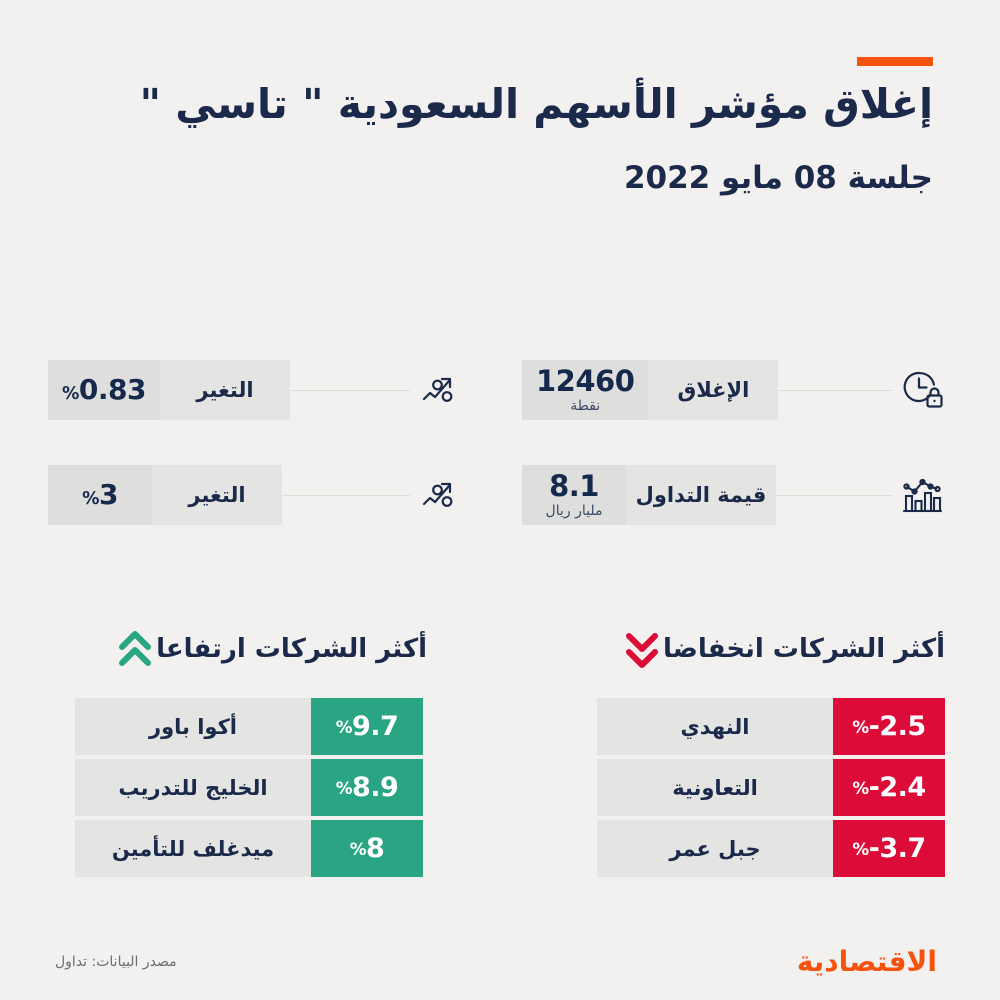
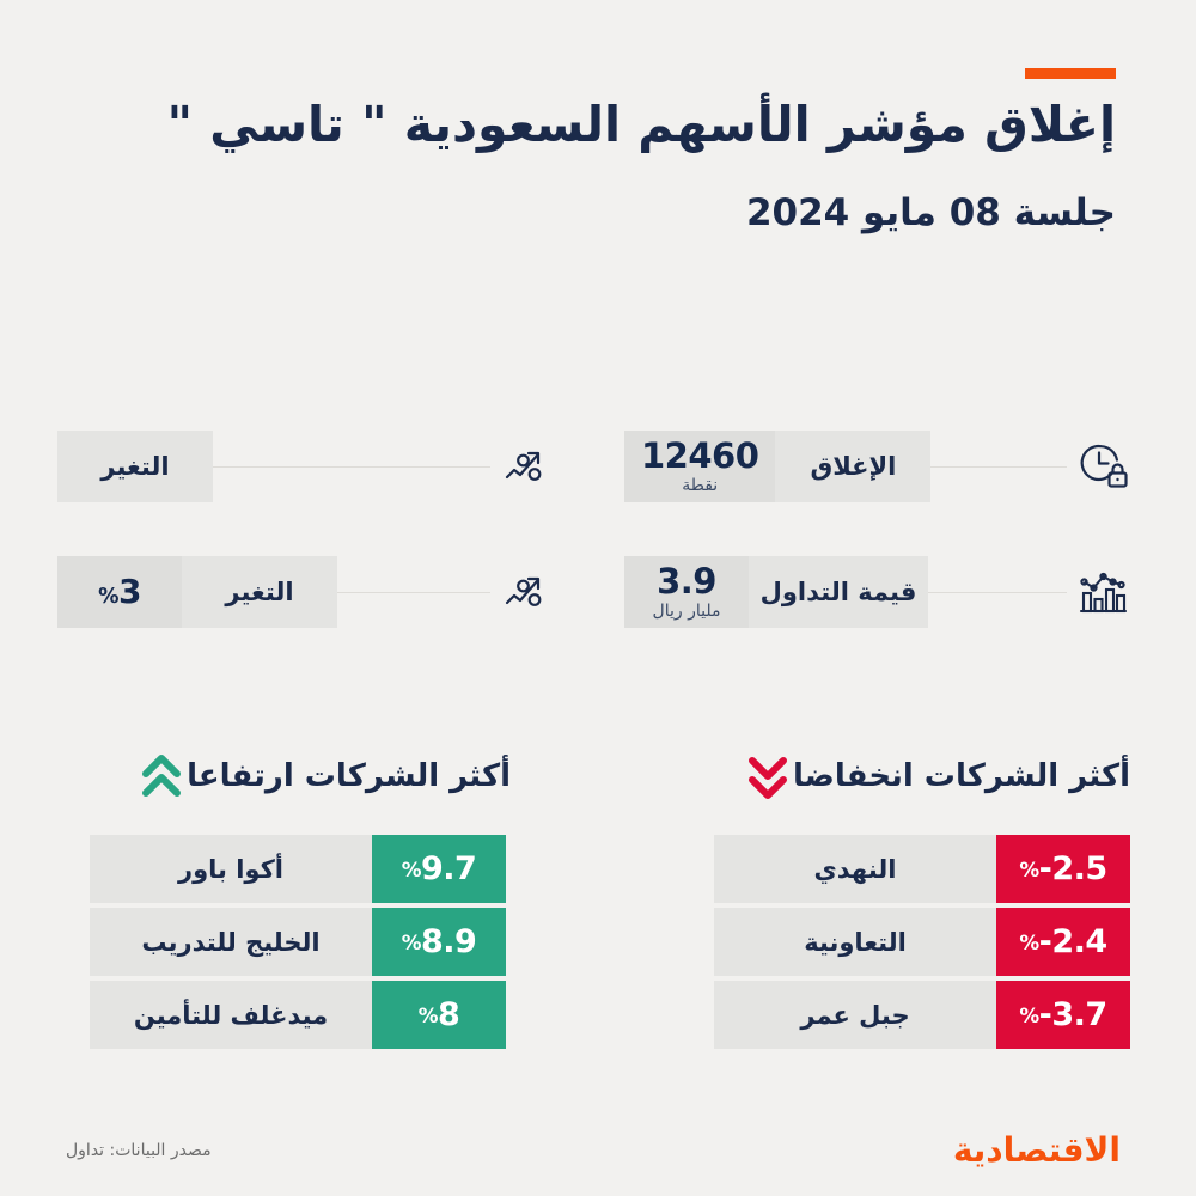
  إغلاق مؤشر الأسهم السعودية " تاسي "
- جلسة 08 مايو 2022
+ جلسة 08 مايو 2024
  الإغلاق
  12460
  نقطة
  التغير
- %0.83
  قيمة التداول
- 8.1
+ 3.9
  مليار ريال
  التغير
  %3
  أكثر الشركات ارتفاعا
  أكثر الشركات انخفاضا
  %
  9.7
  أكوا باور
  %
  8.9
  الخليج للتدريب
  %
  8
  ميدغلف للتأمين
  %
  -2.5
  النهدي
  %
  -2.4
  التعاونية
  %
  -3.7
  جبل عمر
  مصدر البيانات: تداول
  الاقتصادية
